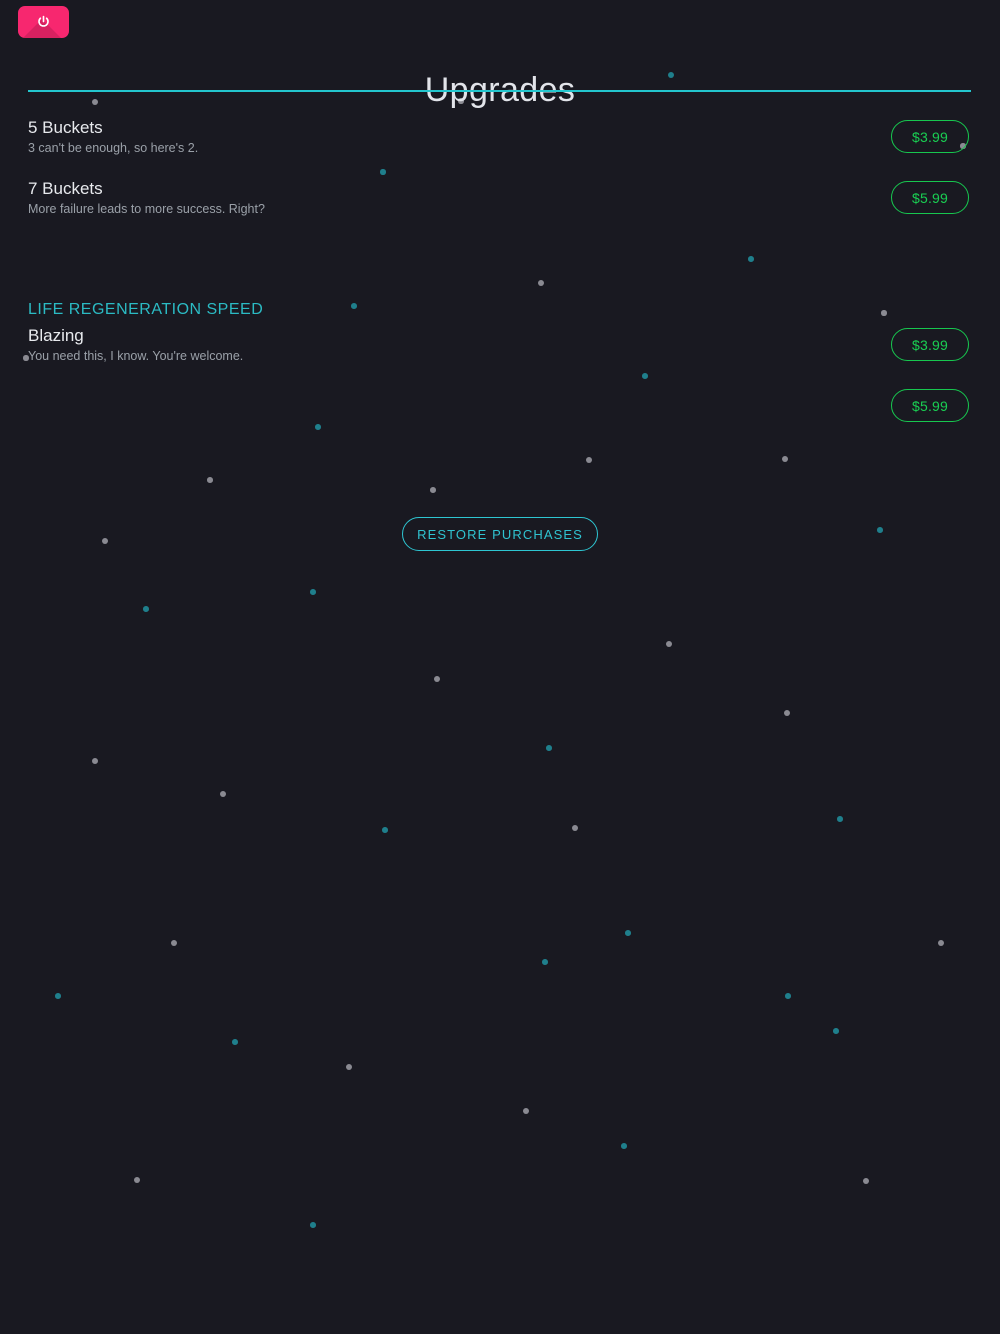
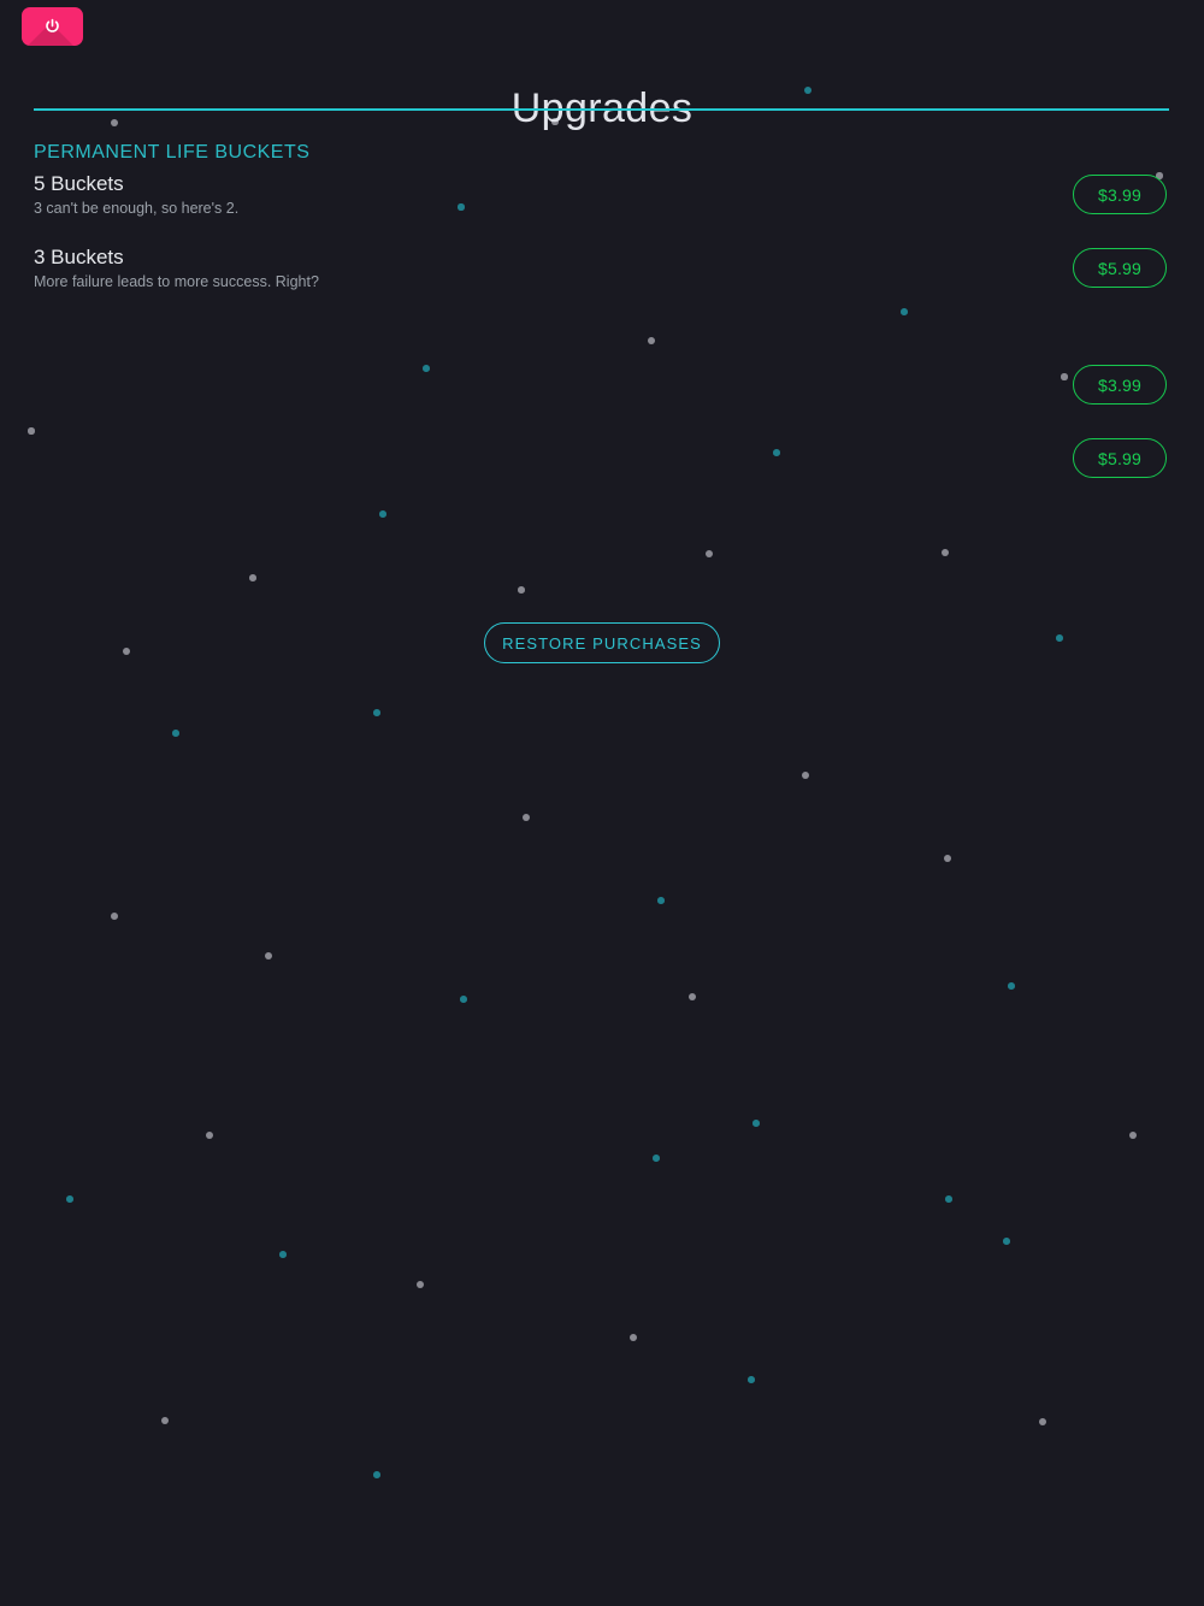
+ PERMANENT LIFE BUCKETS
  5 Buckets
  3 can't be enough, so here's 2.
  $3.99
- 7 Buckets
+ 3 Buckets
  More failure leads to more success. Right?
  $5.99
- LIFE REGENERATION SPEED
- Blazing
- You need this, I know. You're welcome.
  $3.99
  $5.99
  RESTORE PURCHASES
